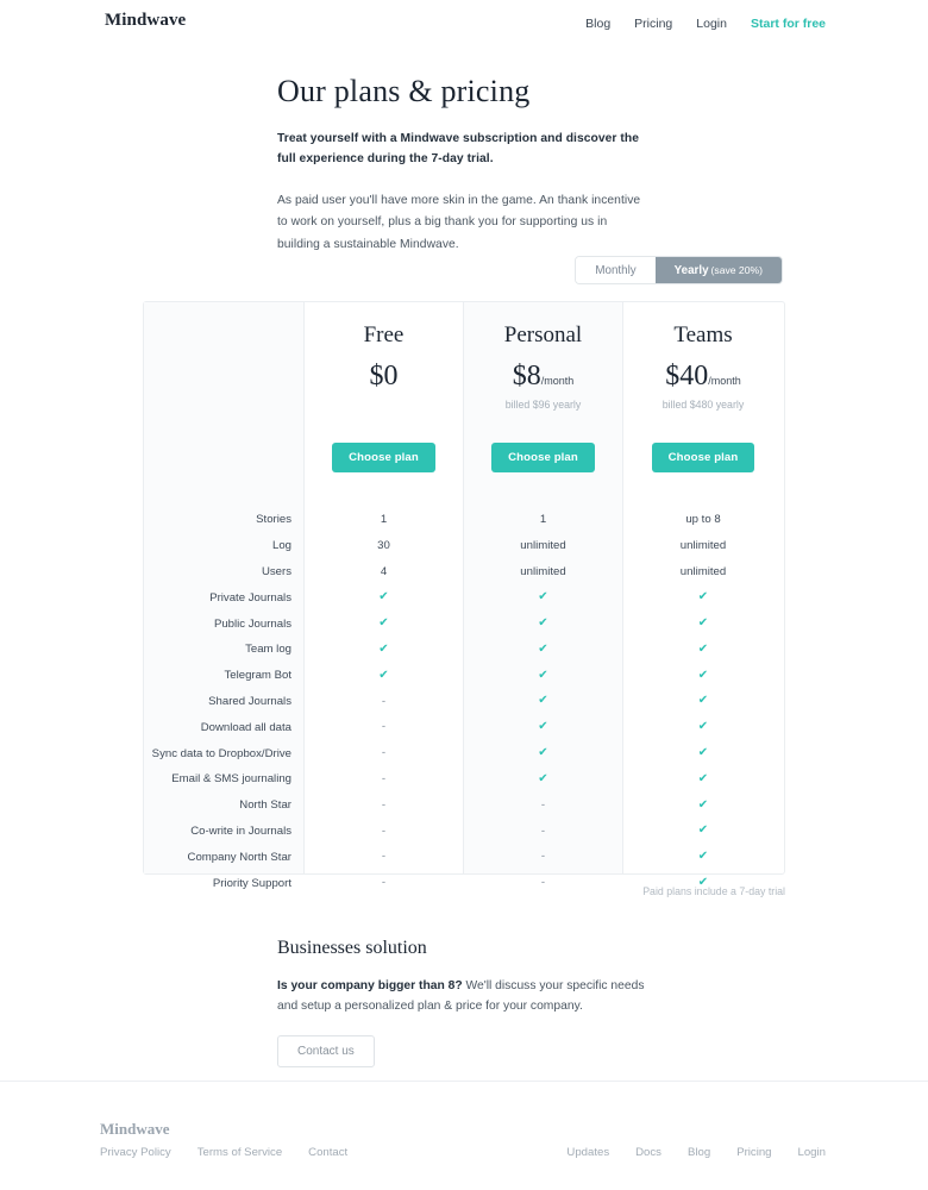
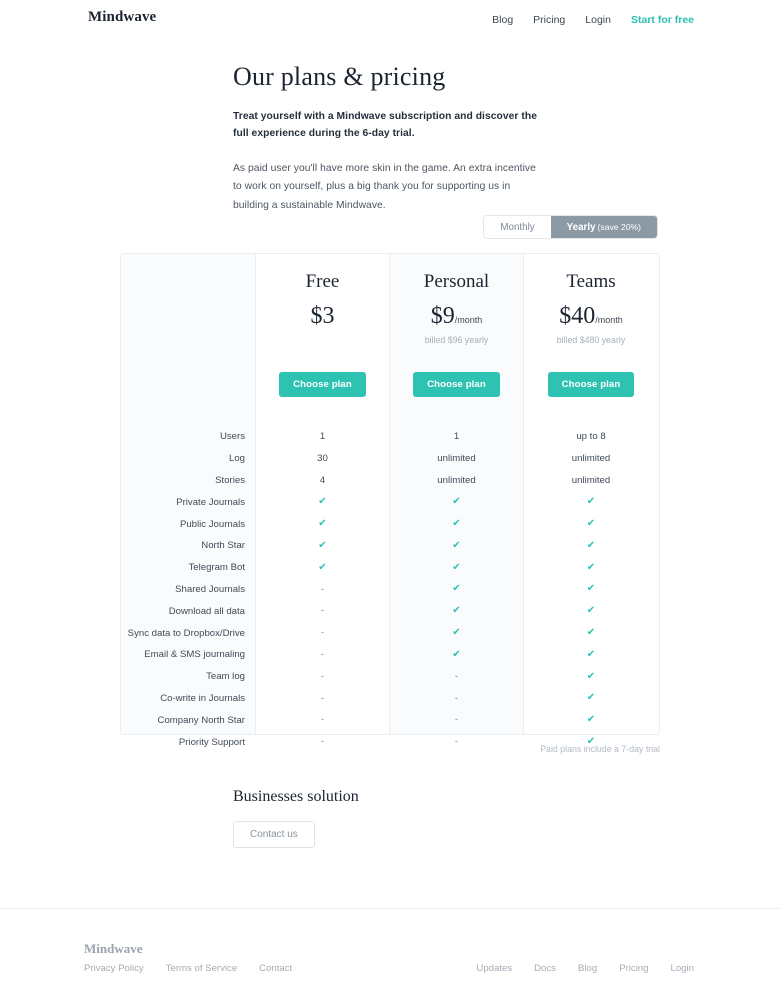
  Mindwave
  Blog
  Pricing
  Login
  Start for free
  Our plans & pricing
- Treat yourself with a Mindwave subscription and discover the full experience during the 7-day trial.
+ Treat yourself with a Mindwave subscription and discover the full experience during the 6-day trial.
- As paid user you'll have more skin in the game. An thank incentive to work on yourself, plus a big thank you for supporting us in building a sustainable Mindwave.
+ As paid user you'll have more skin in the game. An extra incentive to work on yourself, plus a big thank you for supporting us in building a sustainable Mindwave.
  Monthly
  Yearly
  (save 20%)
- Stories
+ Users
  Log
- Users
+ Stories
  Private Journals
  Public Journals
- Team log
+ North Star
  Telegram Bot
  Shared Journals
  Download all data
  Sync data to Dropbox/Drive
  Email & SMS journaling
- North Star
+ Team log
  Co-write in Journals
  Company North Star
  Priority Support
  Free
- $0
+ $3
  Choose plan
  1
  30
  4
  ✔
  ✔
  ✔
  ✔
  -
  -
  -
  -
  -
  -
  -
  -
  Personal
- $8/month
+ $9/month
  billed $96 yearly
  Choose plan
  1
  unlimited
  unlimited
  ✔
  ✔
  ✔
  ✔
  ✔
  ✔
  ✔
  ✔
  -
  -
  -
  -
  Teams
  $40/month
  billed $480 yearly
  Choose plan
  up to 8
  unlimited
  unlimited
  ✔
  ✔
  ✔
  ✔
  ✔
  ✔
  ✔
  ✔
  ✔
  ✔
  ✔
  ✔
  Paid plans include a 7-day trial
  Businesses solution
- Is your company bigger than 8? We'll discuss your specific needs and setup a personalized plan & price for your company.
  Contact us
  Mindwave
  Privacy Policy
  Terms of Service
  Contact
  Updates
  Docs
  Blog
  Pricing
  Login
